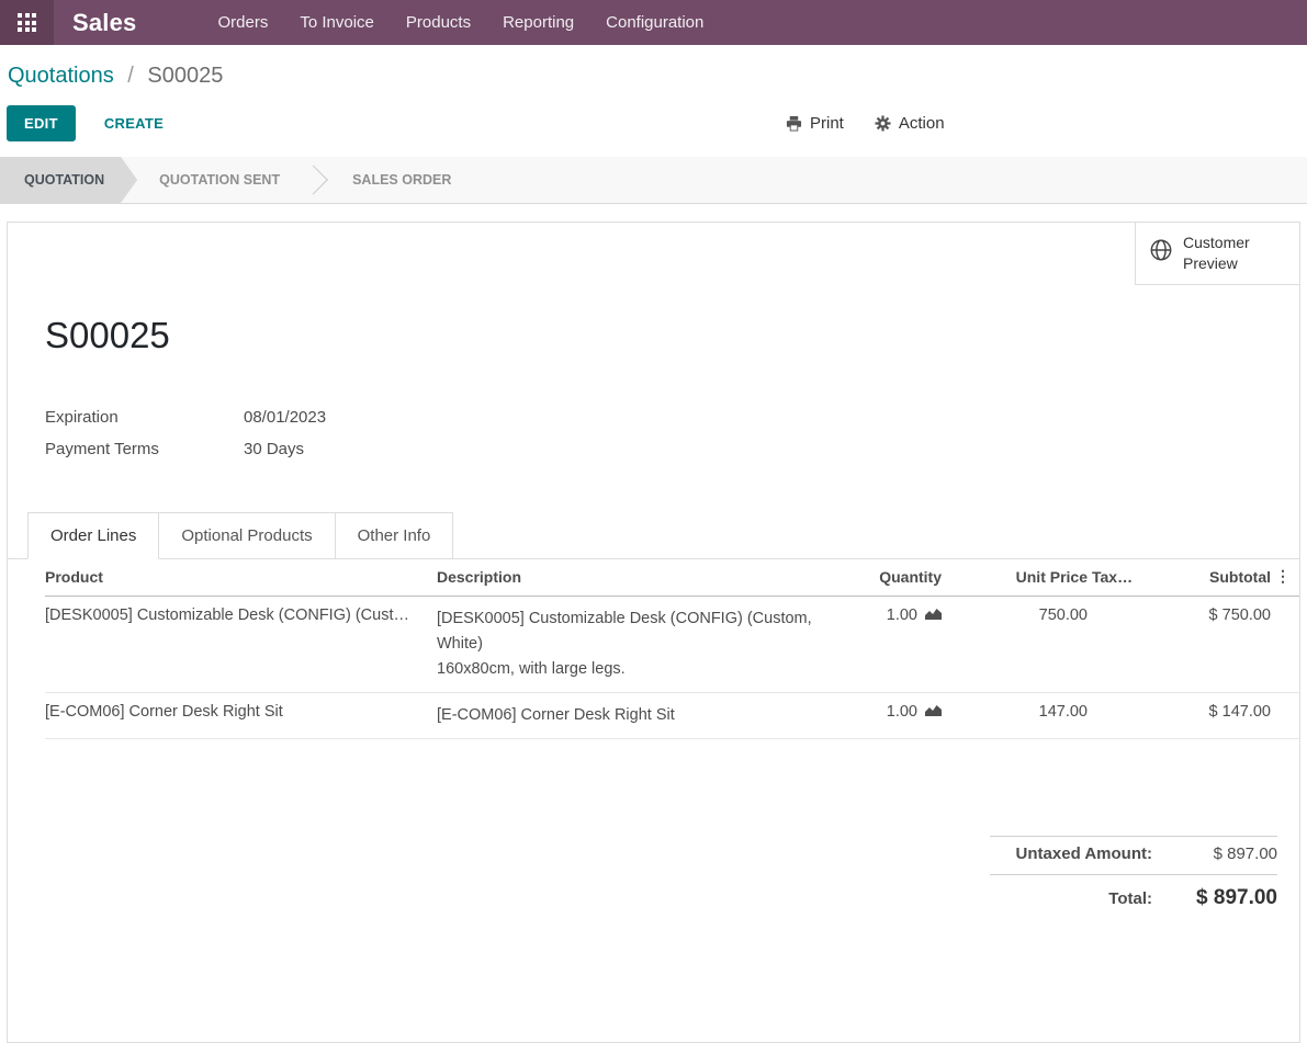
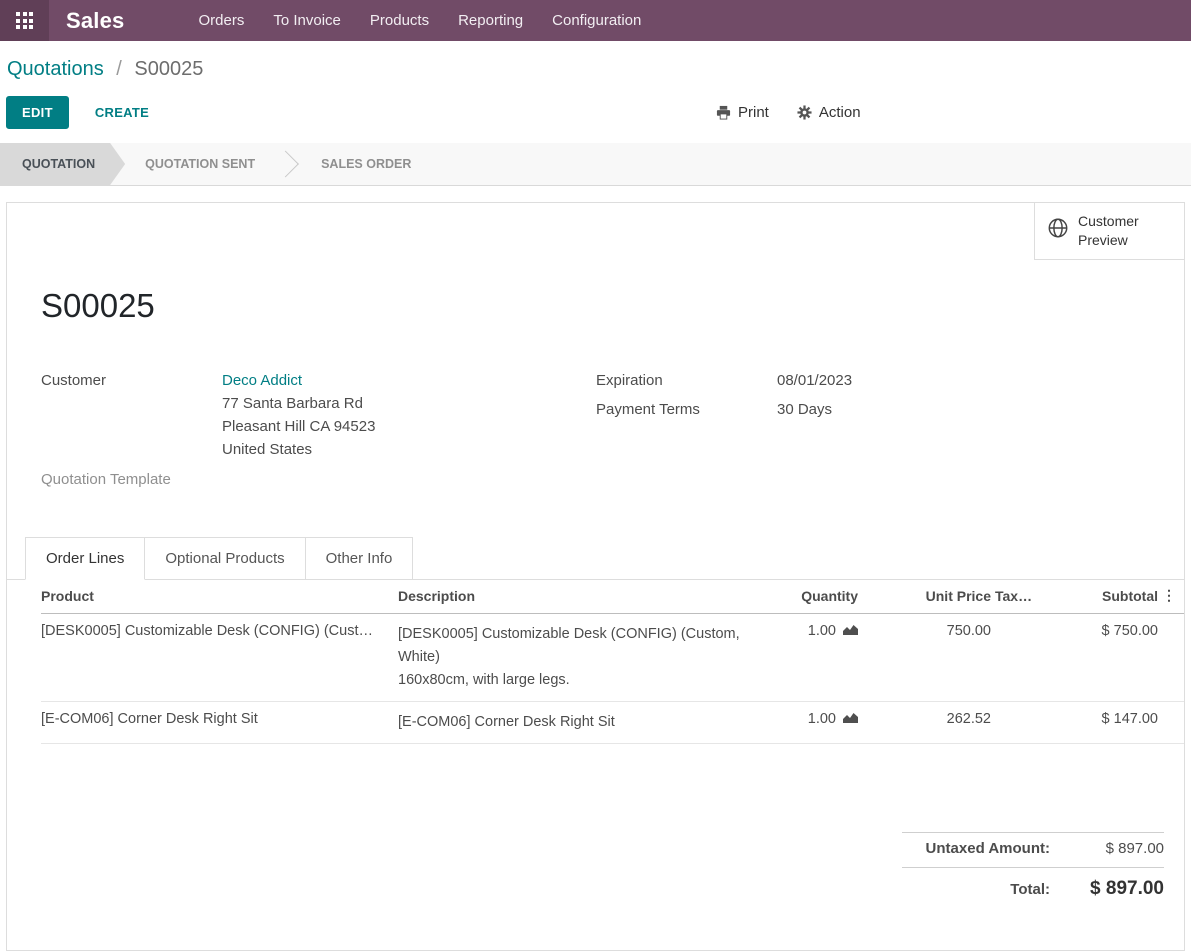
  Sales
  Orders
  To Invoice
  Products
  Reporting
  Configuration
  Quotations / S00025
  EDIT
  CREATE
  Print
  Action
  QUOTATION
  QUOTATION SENT
  SALES ORDER
  Customer Preview
  S00025
+ Customer
+ Deco Addict
+ 77 Santa Barbara Rd
+ Pleasant Hill CA 94523
+ United States
+ Quotation Template
  Expiration
  08/01/2023
  Payment Terms
  30 Days
  Order Lines
  Optional Products
  Other Info
  Product	Description	Quantity	Unit Price	Tax…	Subtotal	⋮
  [DESK0005] Customizable Desk (CONFIG) (Cust…	[DESK0005] Customizable Desk (CONFIG) (Custom, White) 160x80cm, with large legs.	1.00	750.00		$ 750.00
- [E-COM06] Corner Desk Right Sit	[E-COM06] Corner Desk Right Sit	1.00	147.00		$ 147.00
+ [E-COM06] Corner Desk Right Sit	[E-COM06] Corner Desk Right Sit	1.00	262.52		$ 147.00
  Untaxed Amount:
  $ 897.00
  Total:
  $ 897.00
